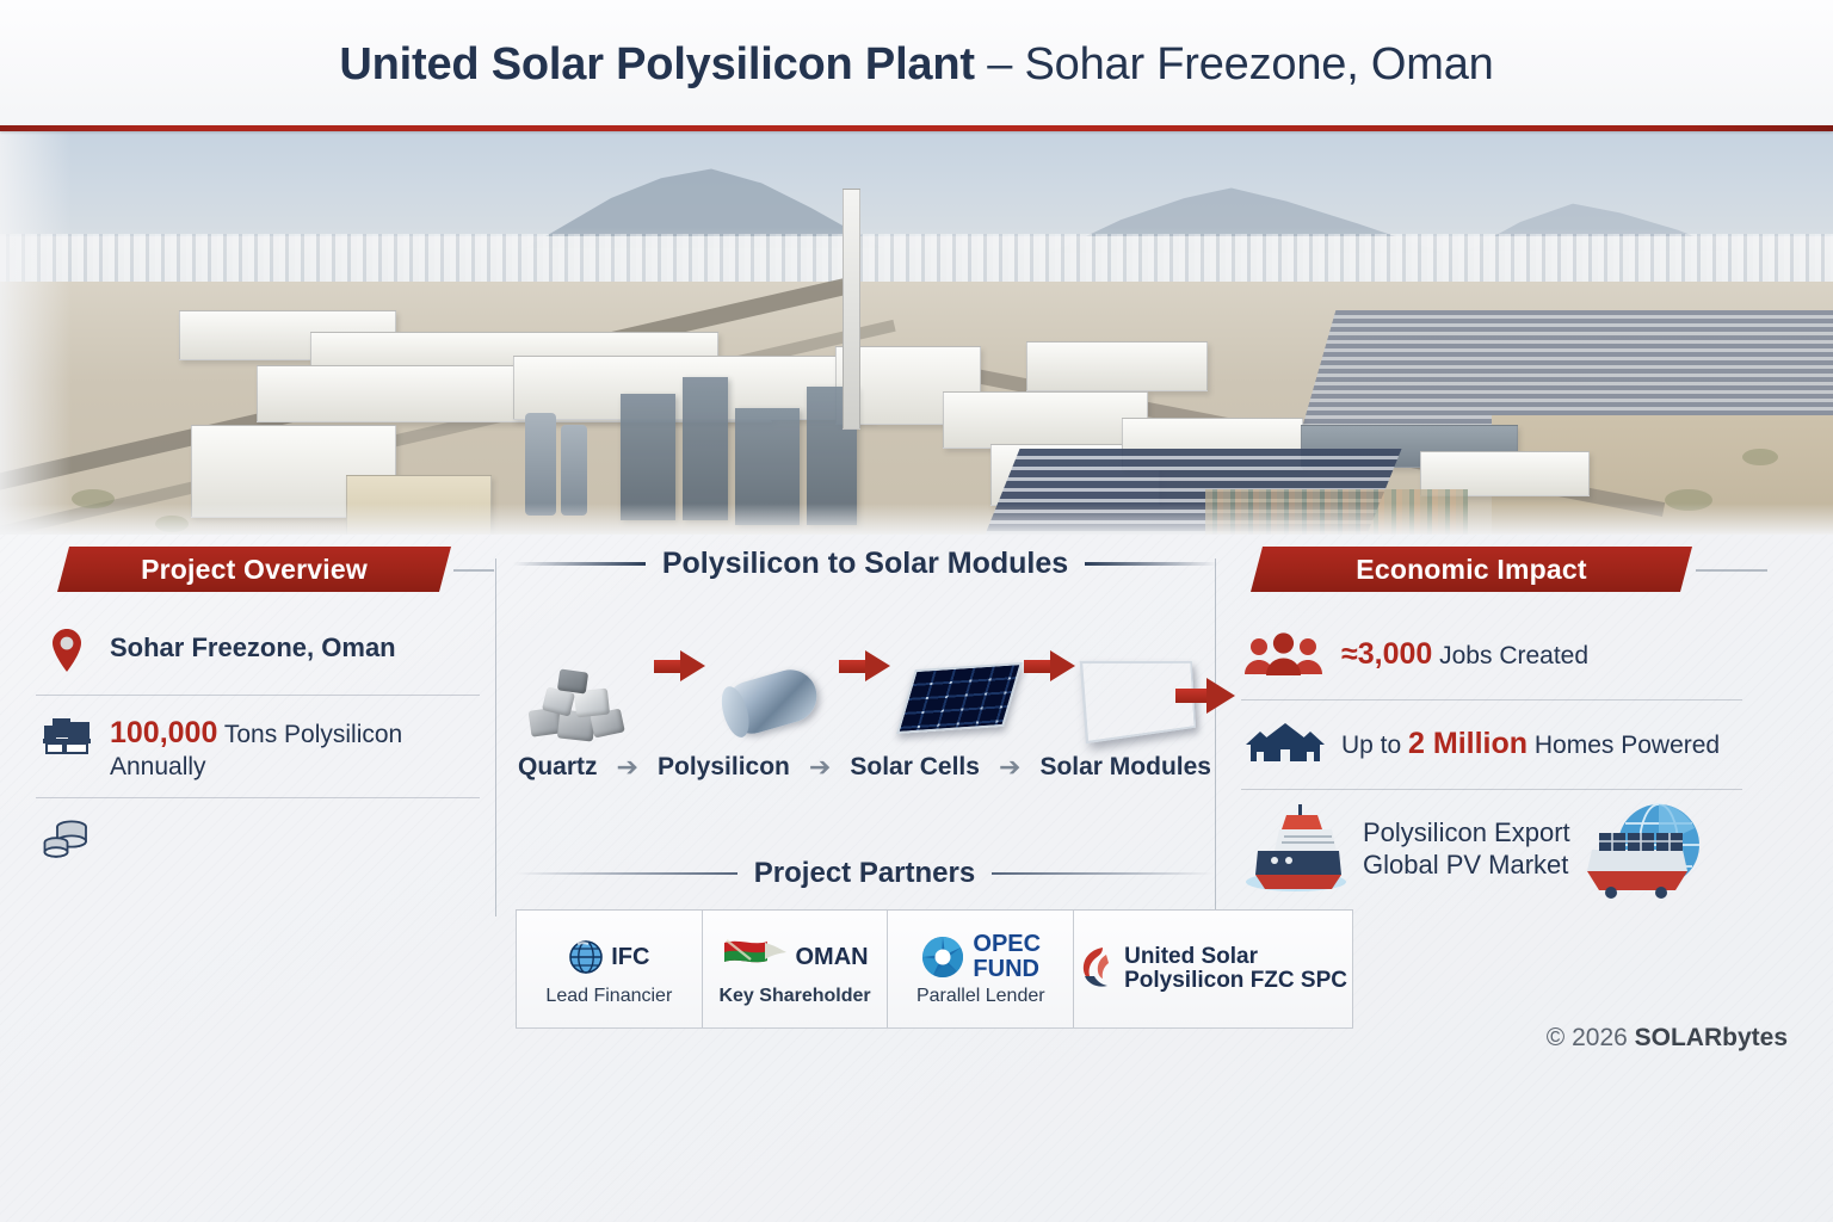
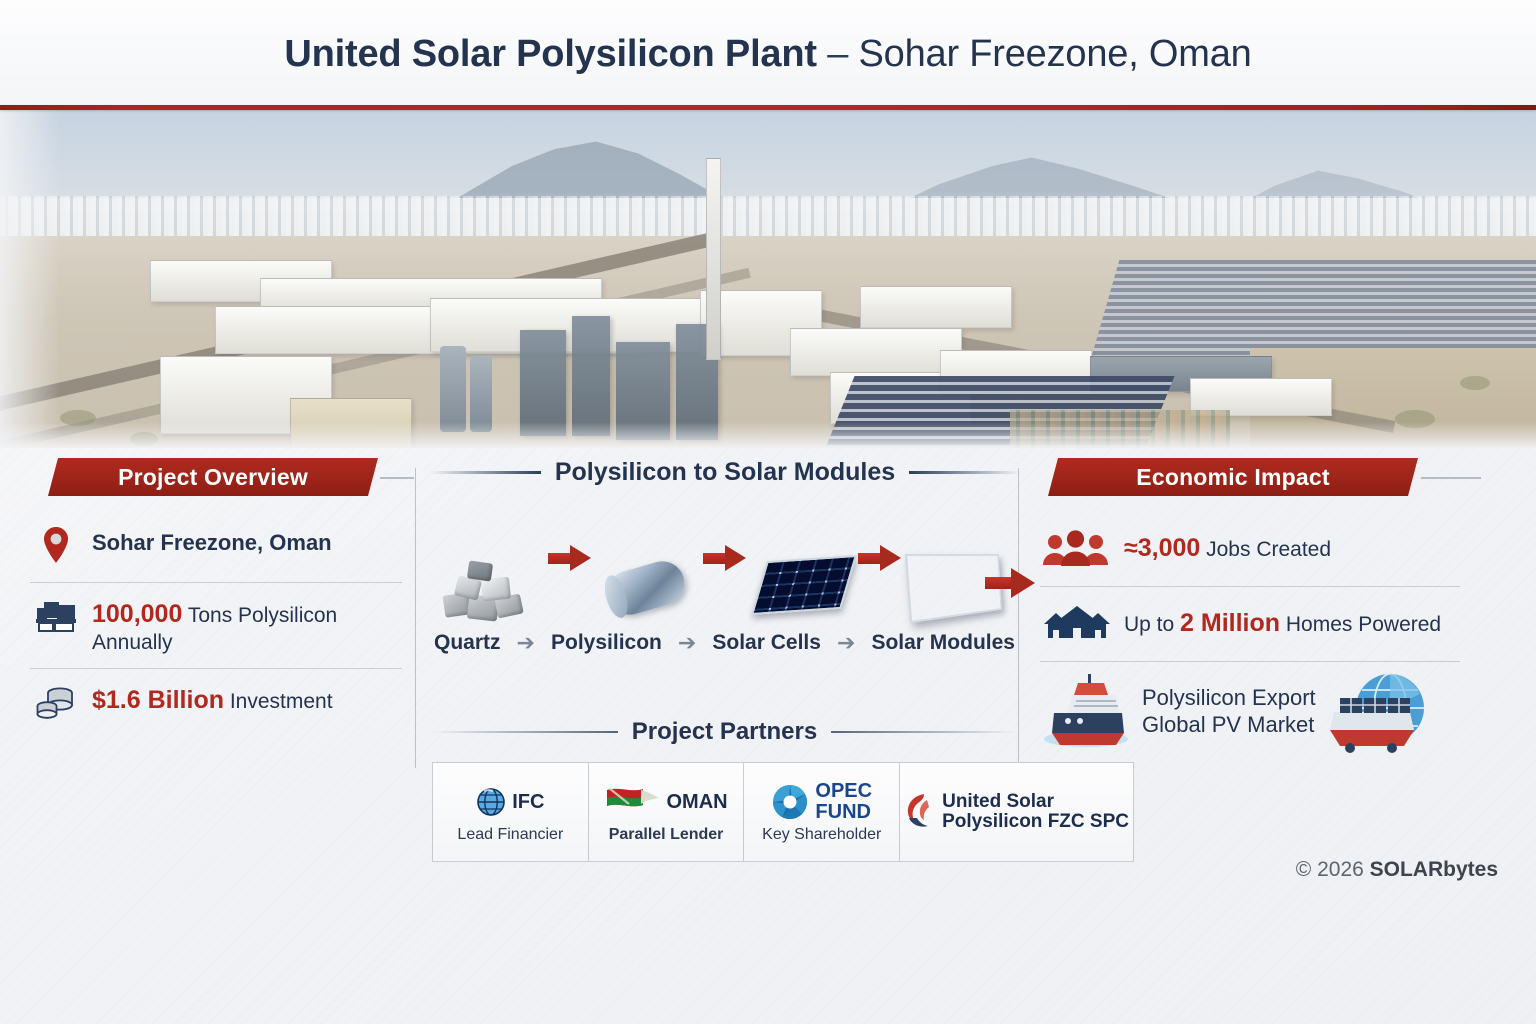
  United Solar Polysilicon Plant – Sohar Freezone, Oman
  Project Overview
  Sohar Freezone, Oman
  100,000 Tons Polysilicon
  Annually
+ $1.6 Billion Investment
  Polysilicon to Solar Modules
  Quartz
  ➔
  Polysilicon
  ➔
  Solar Cells
  ➔
  Solar Modules
  Project Partners
  IFC
  Lead Financier
  OMAN
- Key Shareholder
+ Parallel Lender
  OPEC
  FUND
- Parallel Lender
+ Key Shareholder
  United Solar
  Polysilicon FZC SPC
  Economic Impact
  ≈3,000 Jobs Created
  Up to 2 Million Homes Powered
  Polysilicon Export
  Global PV Market
  © 2026 SOLARbytes
